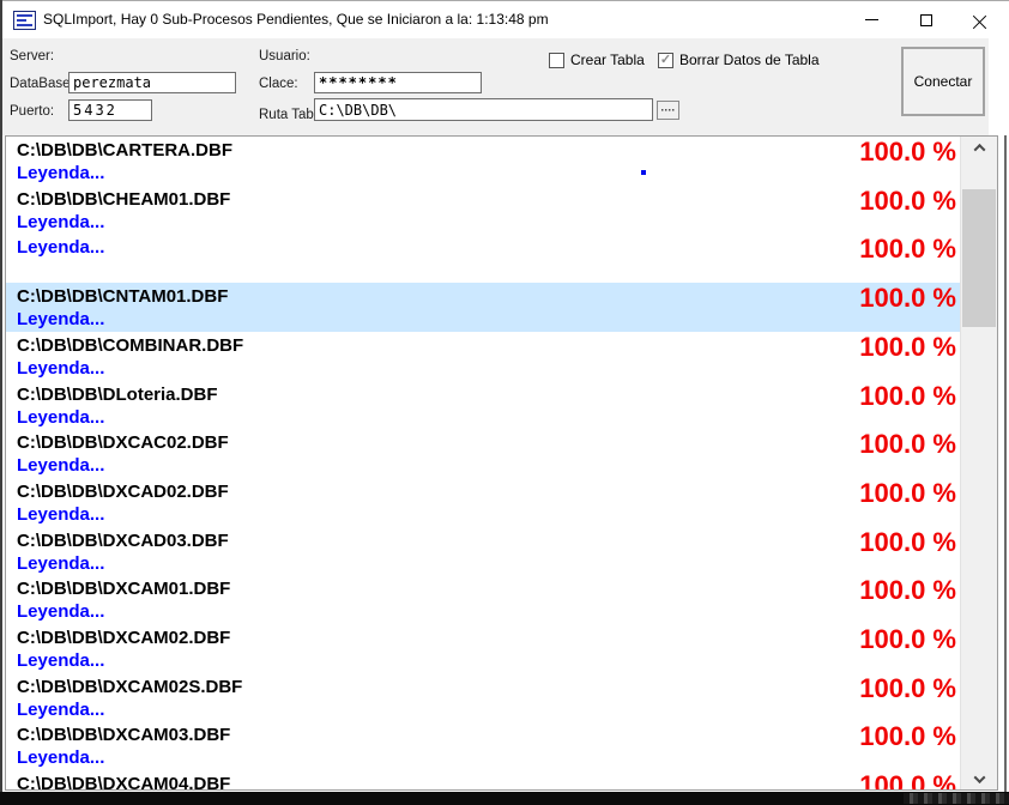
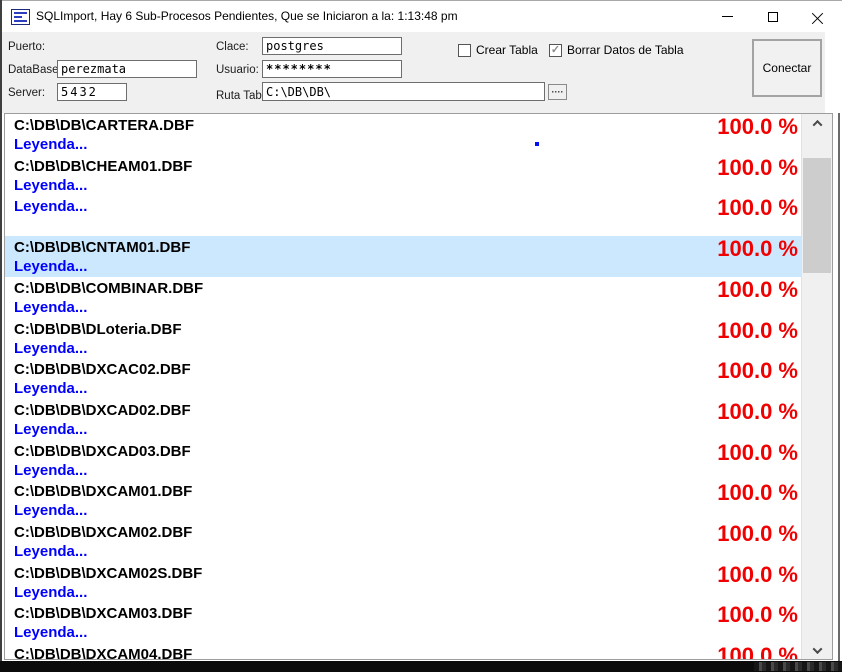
- SQLImport, Hay 0 Sub-Procesos Pendientes, Que se Iniciaron a la: 1:13:48 pm
+ SQLImport, Hay 6 Sub-Procesos Pendientes, Que se Iniciaron a la: 1:13:48 pm
- Server:
+ Puerto:
  DataBase
  perezmata
- Puerto:
+ Server:
  5432
- Usuario:
+ Clace:
+ postgres
- Clace:
+ Usuario:
  ********
  Ruta Tab
  C:\DB\DB\
  ····
  Crear Tabla
  ✓
  Borrar Datos de Tabla
  Conectar
  C:\DB\DB\CARTERA.DBF
  Leyenda...
  100.0 %
  C:\DB\DB\CHEAM01.DBF
  Leyenda...
  100.0 %
  Leyenda...
  100.0 %
  C:\DB\DB\CNTAM01.DBF
  Leyenda...
  100.0 %
  C:\DB\DB\COMBINAR.DBF
  Leyenda...
  100.0 %
  C:\DB\DB\DLoteria.DBF
  Leyenda...
  100.0 %
  C:\DB\DB\DXCAC02.DBF
  Leyenda...
  100.0 %
  C:\DB\DB\DXCAD02.DBF
  Leyenda...
  100.0 %
  C:\DB\DB\DXCAD03.DBF
  Leyenda...
  100.0 %
  C:\DB\DB\DXCAM01.DBF
  Leyenda...
  100.0 %
  C:\DB\DB\DXCAM02.DBF
  Leyenda...
  100.0 %
  C:\DB\DB\DXCAM02S.DBF
  Leyenda...
  100.0 %
  C:\DB\DB\DXCAM03.DBF
  Leyenda...
  100.0 %
  C:\DB\DB\DXCAM04.DBF
  100.0 %
